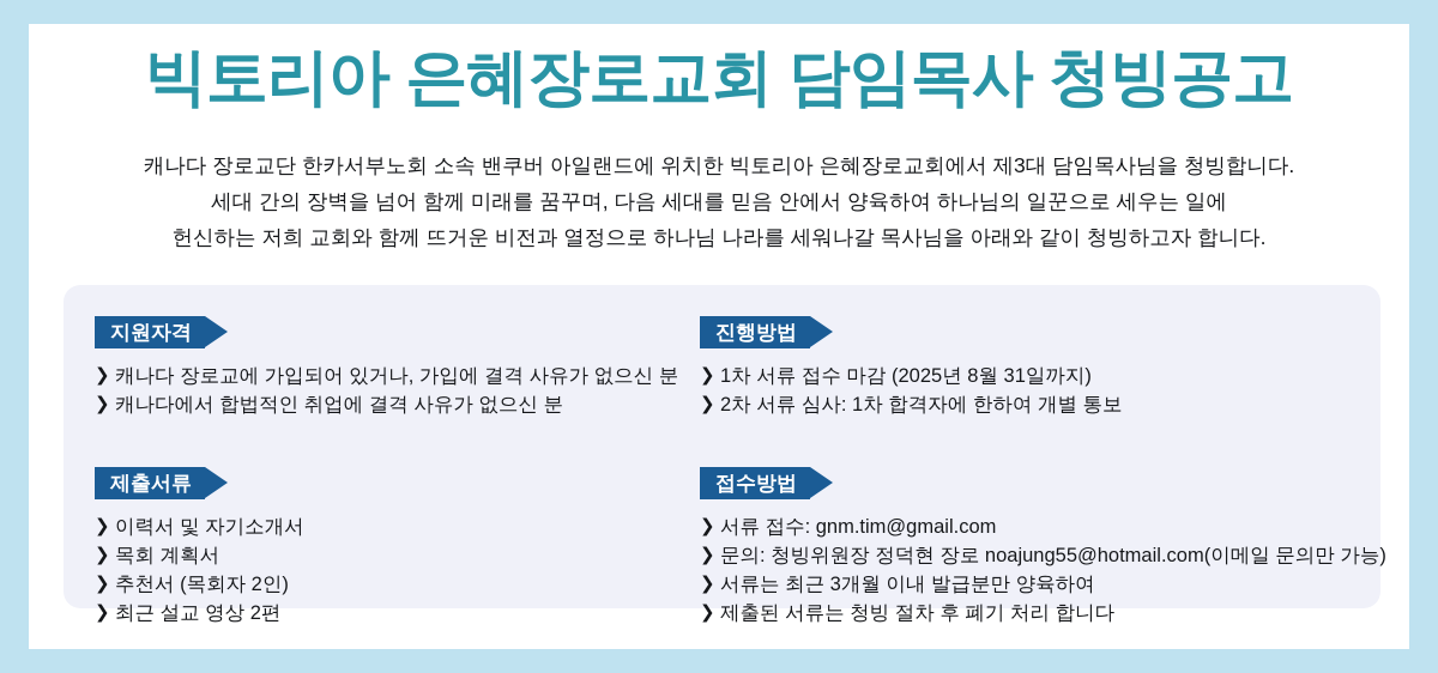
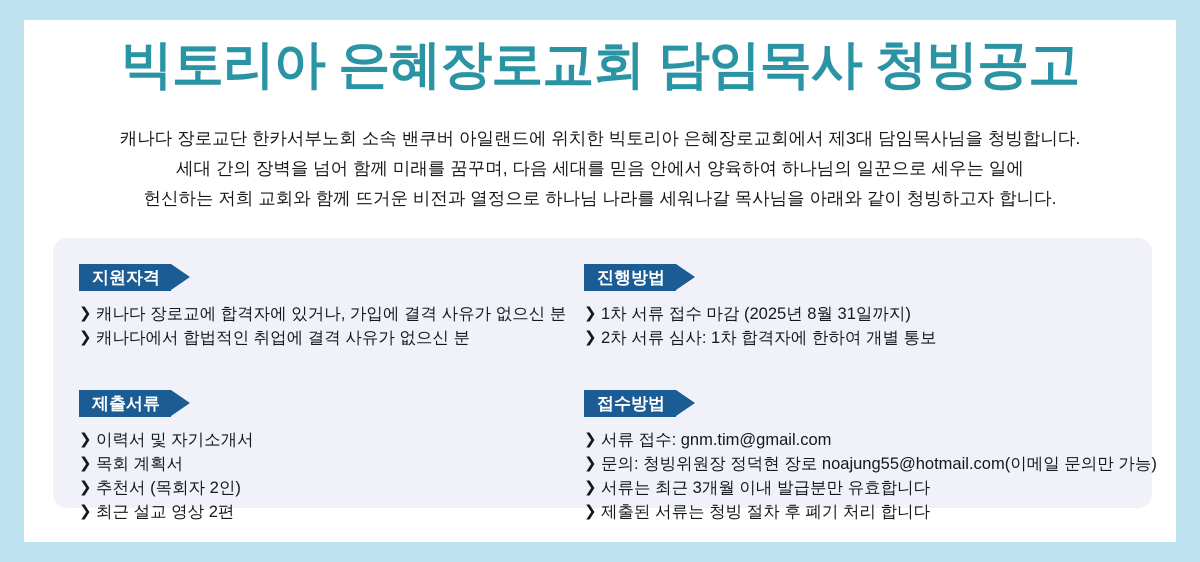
  빅토리아 은혜장로교회 담임목사 청빙공고
  캐나다 장로교단 한카서부노회 소속 밴쿠버 아일랜드에 위치한 빅토리아 은혜장로교회에서 제3대 담임목사님을 청빙합니다.
  세대 간의 장벽을 넘어 함께 미래를 꿈꾸며, 다음 세대를 믿음 안에서 양육하여 하나님의 일꾼으로 세우는 일에
  헌신하는 저희 교회와 함께 뜨거운 비전과 열정으로 하나님 나라를 세워나갈 목사님을 아래와 같이 청빙하고자 합니다.
  지원자격
  ❯
- 캐나다 장로교에 가입되어 있거나, 가입에 결격 사유가 없으신 분
+ 캐나다 장로교에 합격자에 있거나, 가입에 결격 사유가 없으신 분
  ❯
  캐나다에서 합법적인 취업에 결격 사유가 없으신 분
  제출서류
  ❯
  이력서 및 자기소개서
  ❯
  목회 계획서
  ❯
  추천서 (목회자 2인)
  ❯
  최근 설교 영상 2편
  진행방법
  ❯
  1차 서류 접수 마감 (2025년 8월 31일까지)
  ❯
  2차 서류 심사: 1차 합격자에 한하여 개별 통보
  접수방법
  ❯
  서류 접수: gnm.tim@gmail.com
  ❯
  문의: 청빙위원장 정덕현 장로 noajung55@hotmail.com(이메일 문의만 가능)
  ❯
- 서류는 최근 3개월 이내 발급분만 양육하여
+ 서류는 최근 3개월 이내 발급분만 유효합니다
  ❯
  제출된 서류는 청빙 절차 후 폐기 처리 합니다
